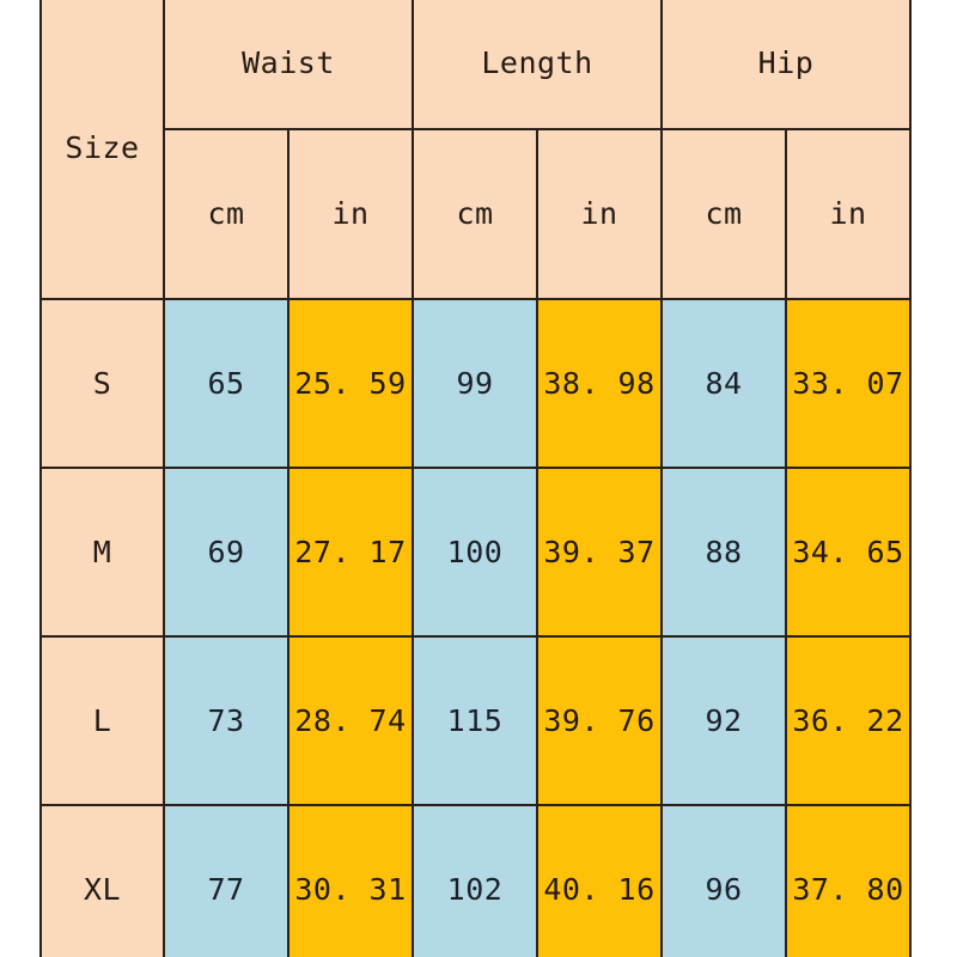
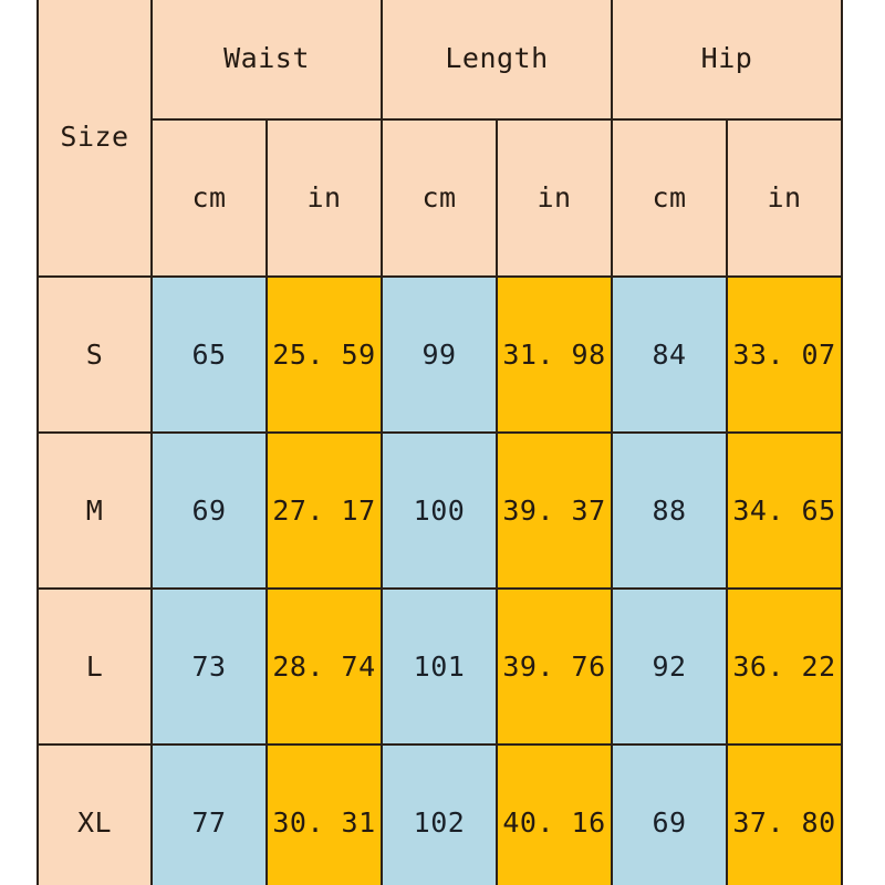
  Size	Waist	Length	Hip
  cm	in	cm	in	cm	in
- S	65	25. 59	99	38. 98	84	33. 07
+ S	65	25. 59	99	31. 98	84	33. 07
  M	69	27. 17	100	39. 37	88	34. 65
- L	73	28. 74	115	39. 76	92	36. 22
+ L	73	28. 74	101	39. 76	92	36. 22
- XL	77	30. 31	102	40. 16	96	37. 80
+ XL	77	30. 31	102	40. 16	69	37. 80
